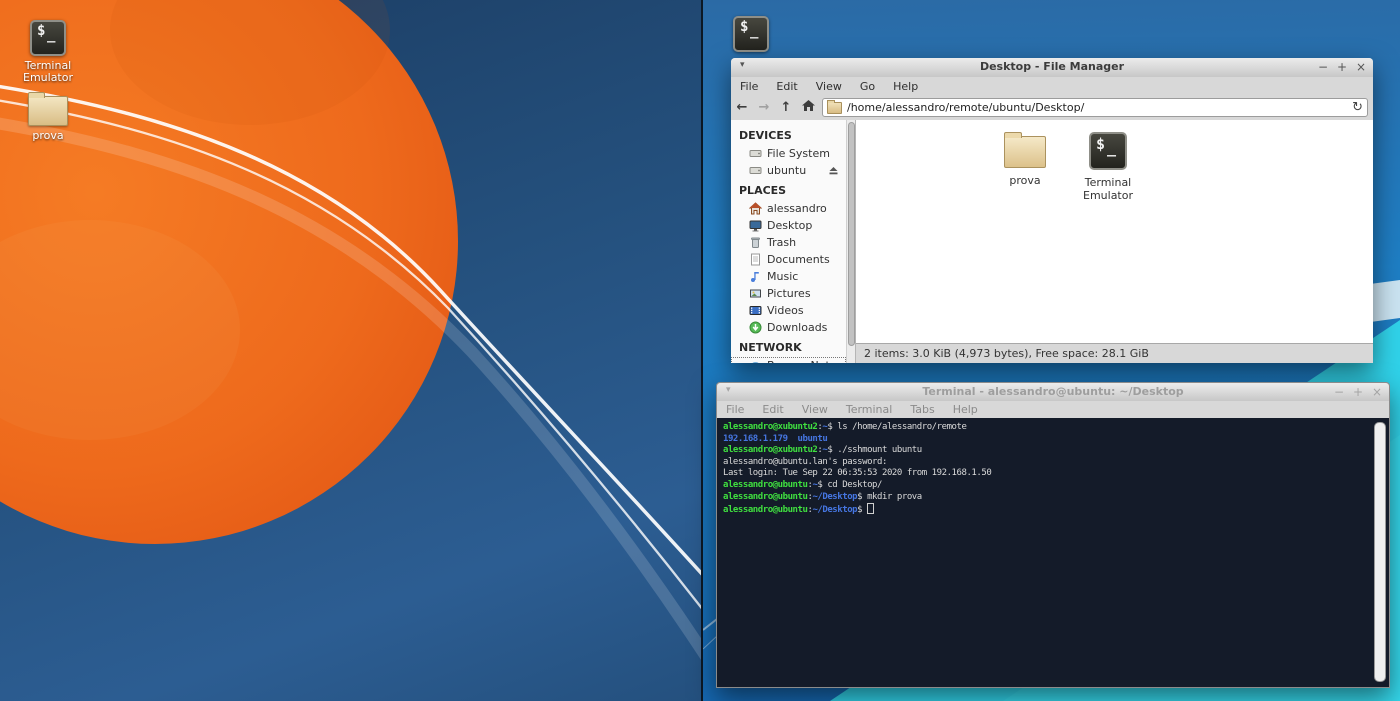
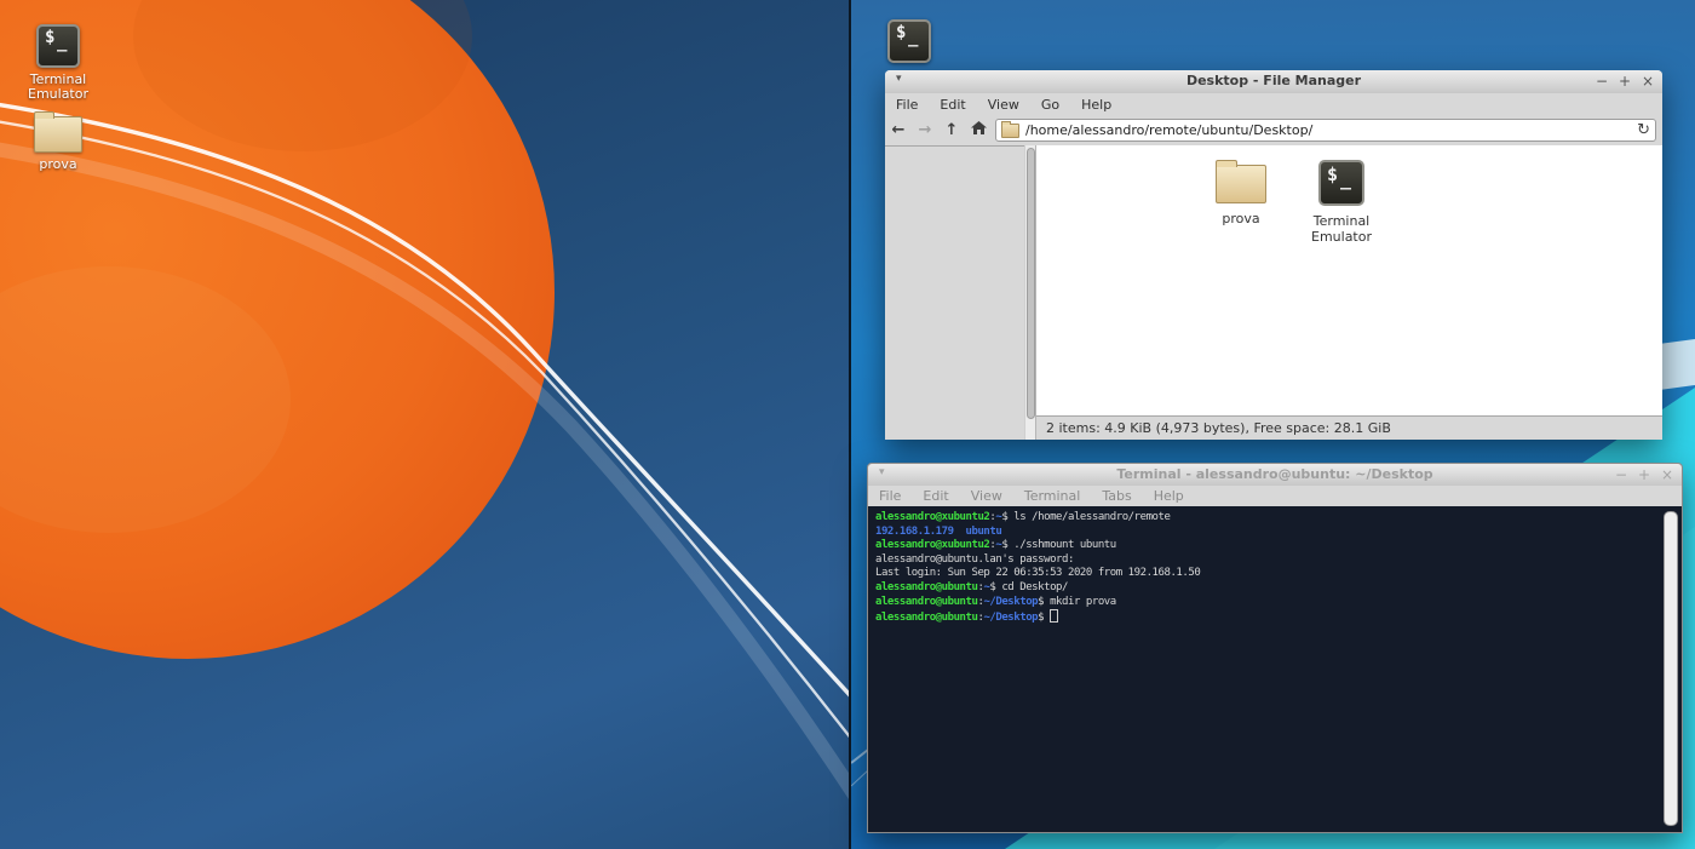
  $
  _
  Terminal
  Emulator
  prova
  $
  _
  ▾
  Desktop - File Manager
  −
  +
  ×
  File
  Edit
  View
  Go
  Help
  ←
  →
  ↑
  /home/alessandro/remote/ubuntu/Desktop/
  ↻
- DEVICES
- File System
- ubuntu
- PLACES
- alessandro
- Desktop
- Trash
- Documents
- Music
- Pictures
- Videos
- Downloads
- NETWORK
  prova
  $
  _
  Terminal Emulator
- 2 items: 3.0 KiB (4,973 bytes), Free space: 28.1 GiB
+ 2 items: 4.9 KiB (4,973 bytes), Free space: 28.1 GiB
  ▾
  Terminal - alessandro@ubuntu: ~/Desktop
  −
  +
  ×
  File
  Edit
  View
  Terminal
  Tabs
  Help
  alessandro@xubuntu2:~$ ls /home/alessandro/remote
  192.168.1.179 ubuntu
  alessandro@xubuntu2:~$ ./sshmount ubuntu
  alessandro@ubuntu.lan's password:
- Last login: Tue Sep 22 06:35:53 2020 from 192.168.1.50
+ Last login: Sun Sep 22 06:35:53 2020 from 192.168.1.50
  alessandro@ubuntu:~$ cd Desktop/
  alessandro@ubuntu:~/Desktop$ mkdir prova
  alessandro@ubuntu:~/Desktop$
